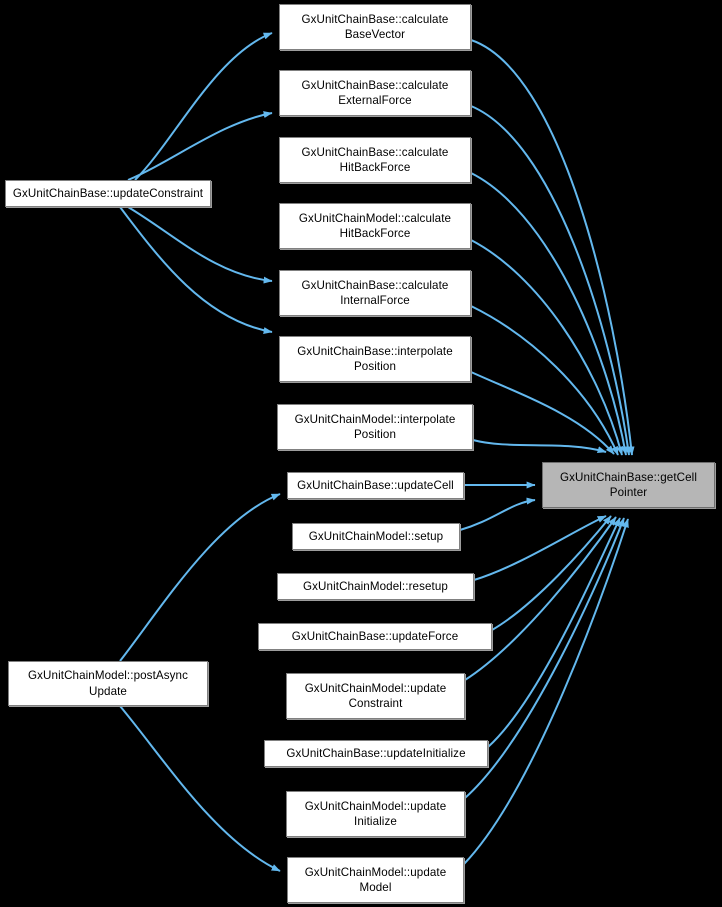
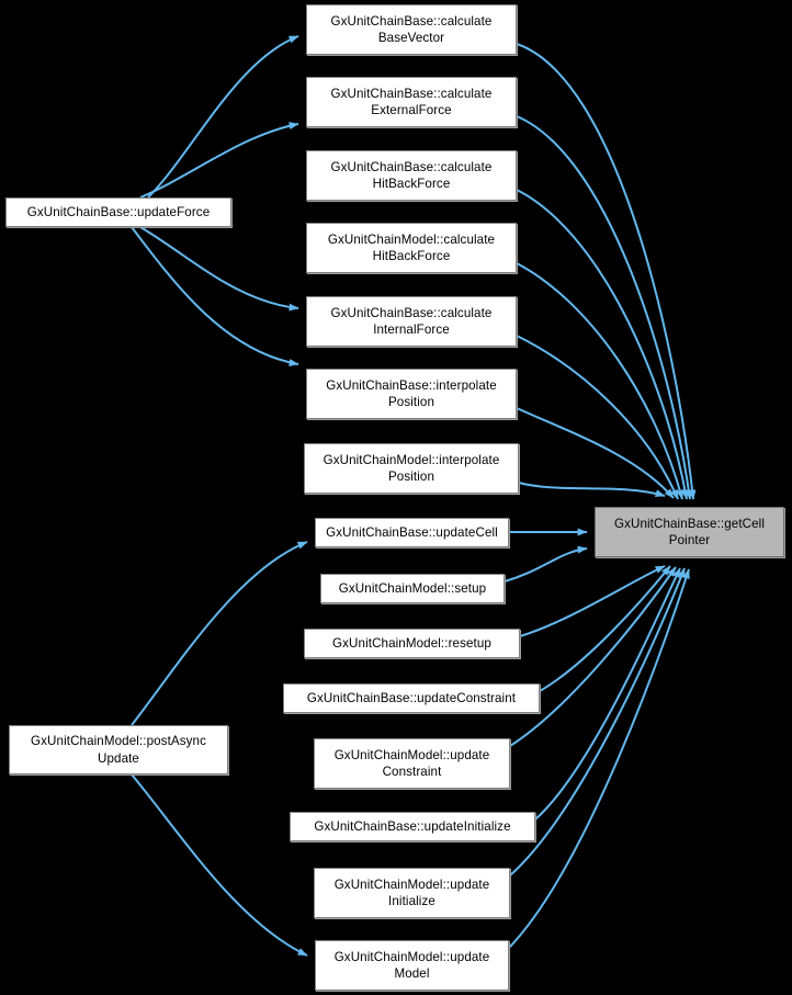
- GxUnitChainBase::updateConstraint
+ GxUnitChainBase::updateForce
  GxUnitChainModel::postAsync
  Update
  GxUnitChainBase::calculate
  BaseVector
  GxUnitChainBase::calculate
  ExternalForce
  GxUnitChainBase::calculate
  HitBackForce
  GxUnitChainModel::calculate
  HitBackForce
  GxUnitChainBase::calculate
  InternalForce
  GxUnitChainBase::interpolate
  Position
  GxUnitChainModel::interpolate
  Position
  GxUnitChainBase::updateCell
  GxUnitChainModel::setup
  GxUnitChainModel::resetup
- GxUnitChainBase::updateForce
+ GxUnitChainBase::updateConstraint
  GxUnitChainModel::update
  Constraint
  GxUnitChainBase::updateInitialize
  GxUnitChainModel::update
  Initialize
  GxUnitChainModel::update
  Model
  GxUnitChainBase::getCell
  Pointer
